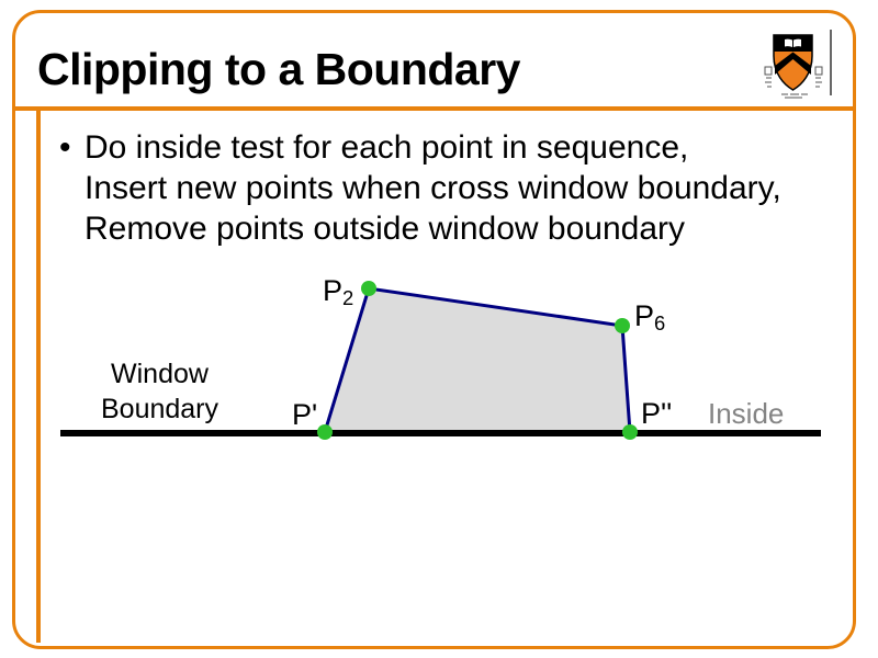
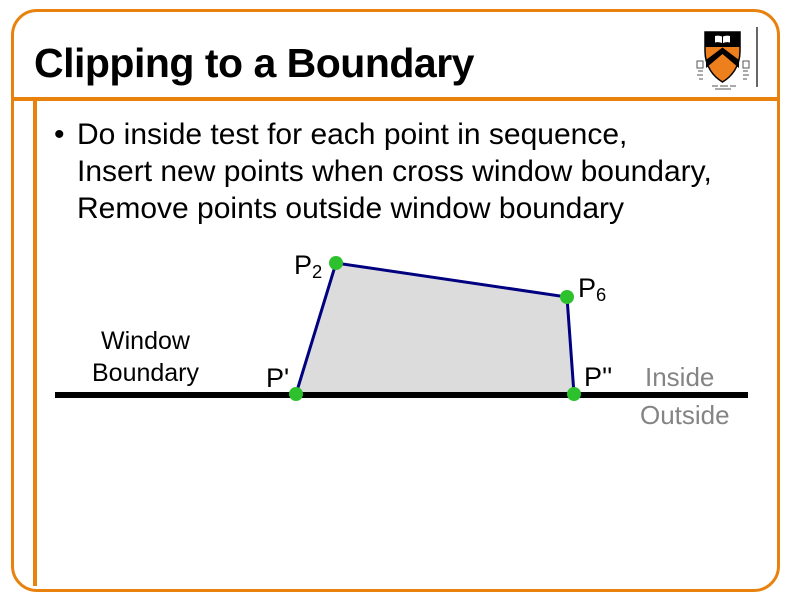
  Clipping to a Boundary
  •
  Do inside test for each point in sequence,
  Insert new points when cross window boundary,
  Remove points outside window boundary
  Window
  Boundary
  P2
  P6
  P'
  P''
  Inside
+ Outside
